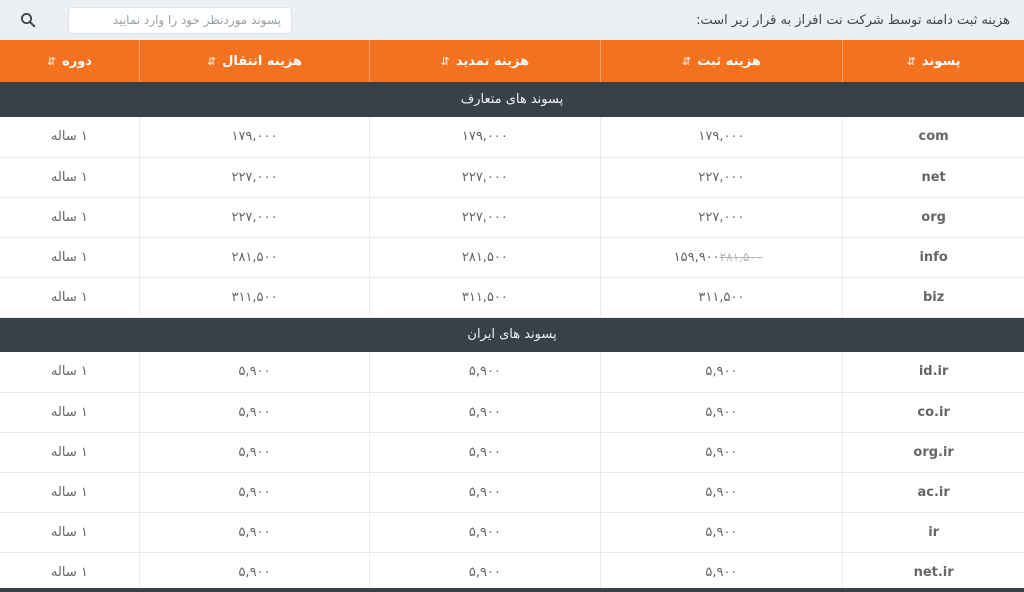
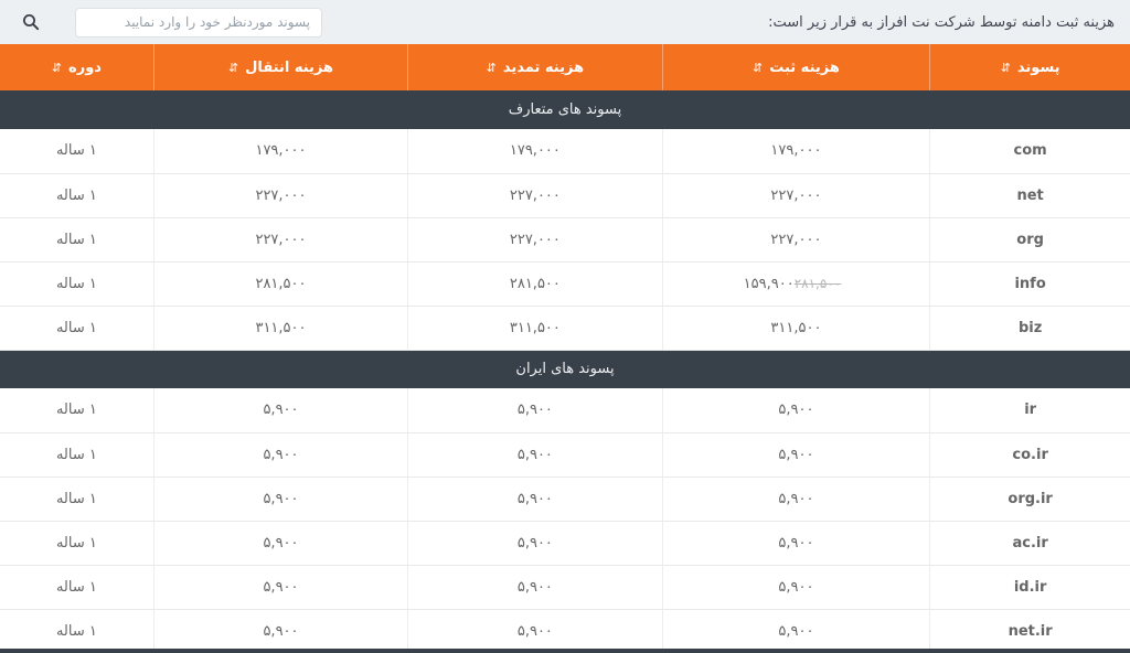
  هزینه ثبت دامنه توسط شرکت نت افراز به قرار زیر است:
  پسوند⇵	هزینه ثبت⇵	هزینه تمدید⇵	هزینه انتقال⇵	دوره⇵
  پسوند های متعارف
  com	۱۷۹,۰۰۰	۱۷۹,۰۰۰	۱۷۹,۰۰۰	۱ ساله
  net	۲۲۷,۰۰۰	۲۲۷,۰۰۰	۲۲۷,۰۰۰	۱ ساله
  org	۲۲۷,۰۰۰	۲۲۷,۰۰۰	۲۲۷,۰۰۰	۱ ساله
  info	۱۵۹,۹۰۰۲۸۱,۵۰۰	۲۸۱,۵۰۰	۲۸۱,۵۰۰	۱ ساله
  biz	۳۱۱,۵۰۰	۳۱۱,۵۰۰	۳۱۱,۵۰۰	۱ ساله
  پسوند های ایران
- id.ir	۵,۹۰۰	۵,۹۰۰	۵,۹۰۰	۱ ساله
+ ir	۵,۹۰۰	۵,۹۰۰	۵,۹۰۰	۱ ساله
  co.ir	۵,۹۰۰	۵,۹۰۰	۵,۹۰۰	۱ ساله
  org.ir	۵,۹۰۰	۵,۹۰۰	۵,۹۰۰	۱ ساله
  ac.ir	۵,۹۰۰	۵,۹۰۰	۵,۹۰۰	۱ ساله
- ir	۵,۹۰۰	۵,۹۰۰	۵,۹۰۰	۱ ساله
+ id.ir	۵,۹۰۰	۵,۹۰۰	۵,۹۰۰	۱ ساله
  net.ir	۵,۹۰۰	۵,۹۰۰	۵,۹۰۰	۱ ساله
